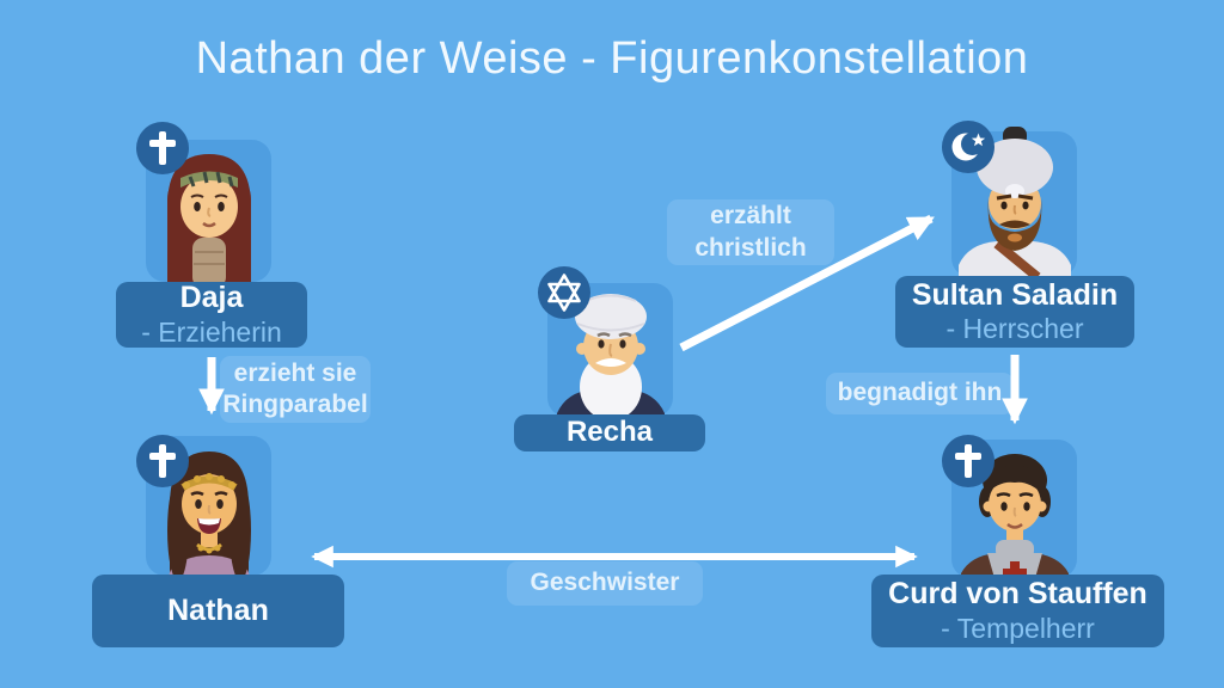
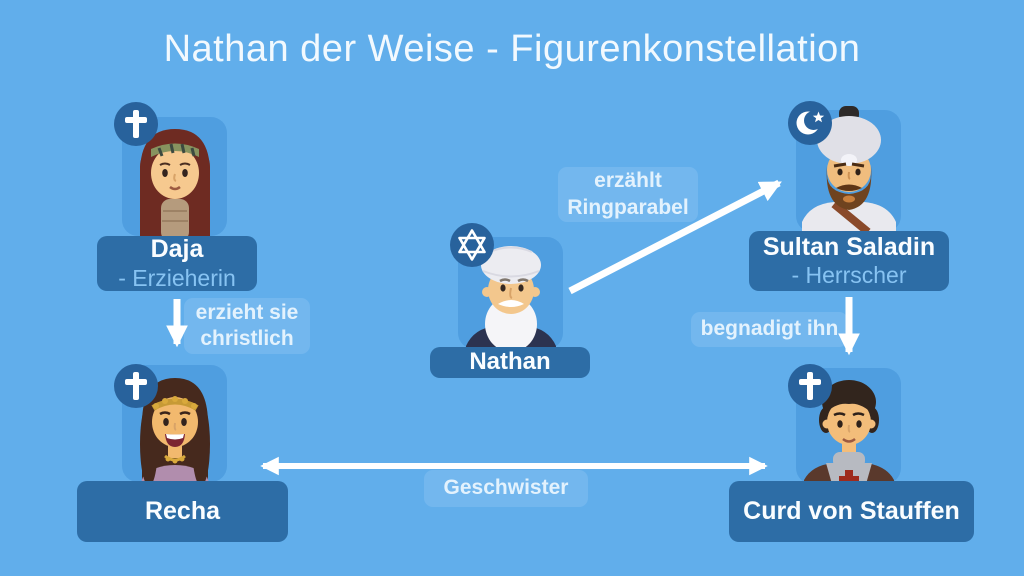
  Nathan der Weise - Figurenkonstellation
  Daja
  - Erzieherin
- Recha
+ Nathan
  Sultan Saladin
  - Herrscher
- Nathan
+ Recha
  Curd von Stauffen
- - Tempelherr
  erzieht sie
- Ringparabel
+ christlich
  erzählt
- christlich
+ Ringparabel
  begnadigt ihn
  Geschwister
